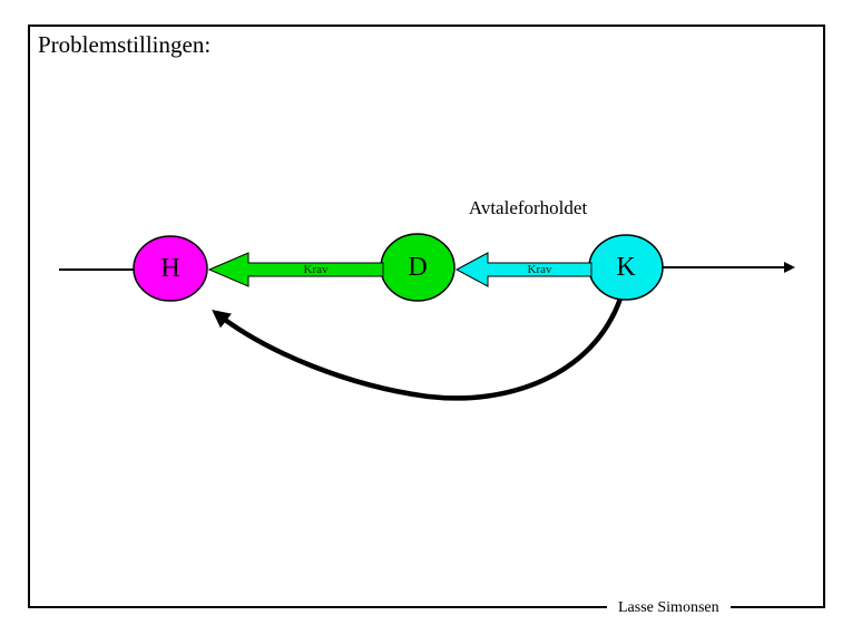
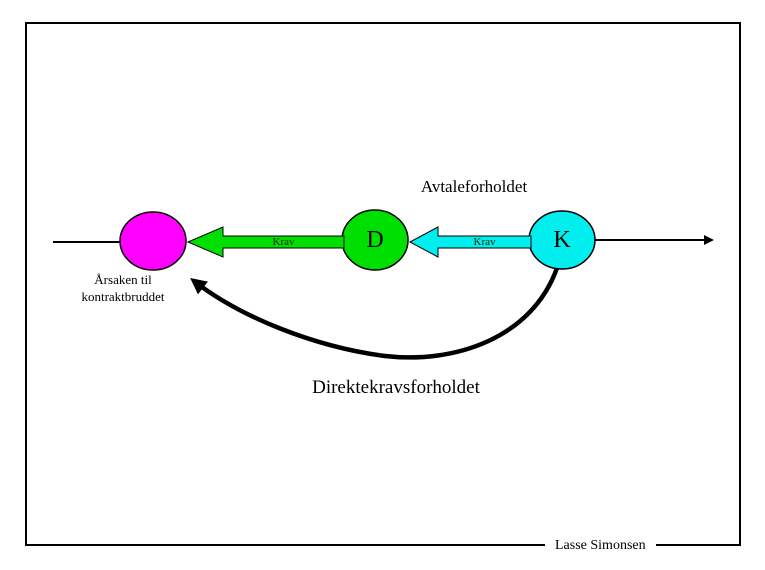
- Problemstillingen:
  Avtaleforholdet
- H
  D
  K
  Krav
  Krav
+ Årsaken til kontraktbruddet
+ Direktekravsforholdet
  Lasse Simonsen
